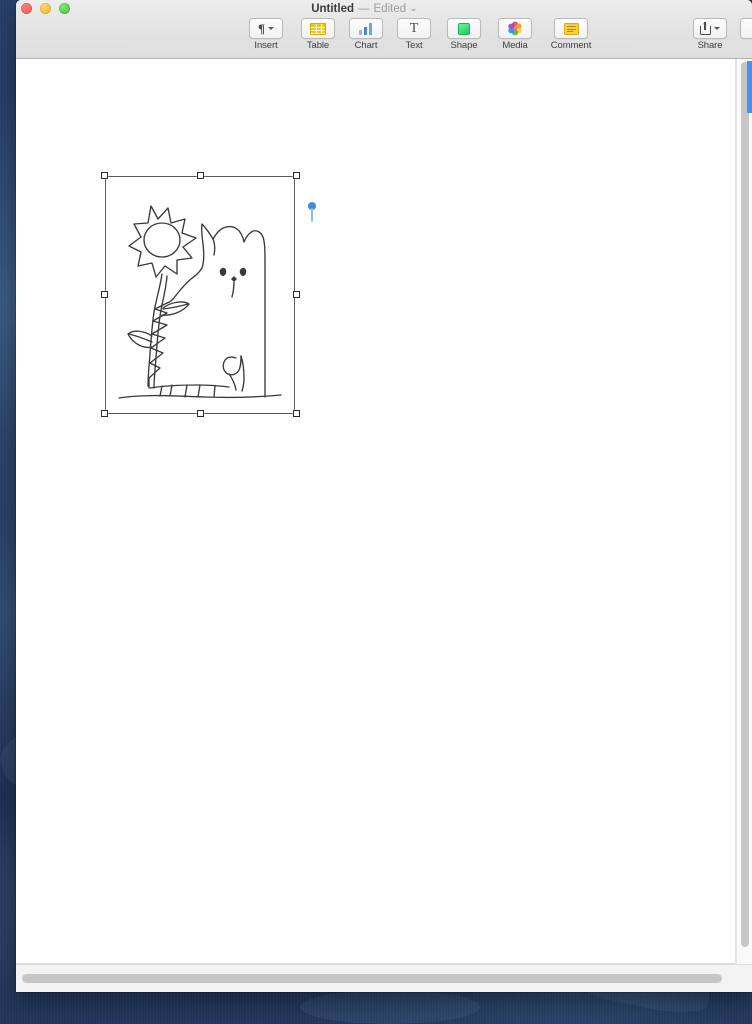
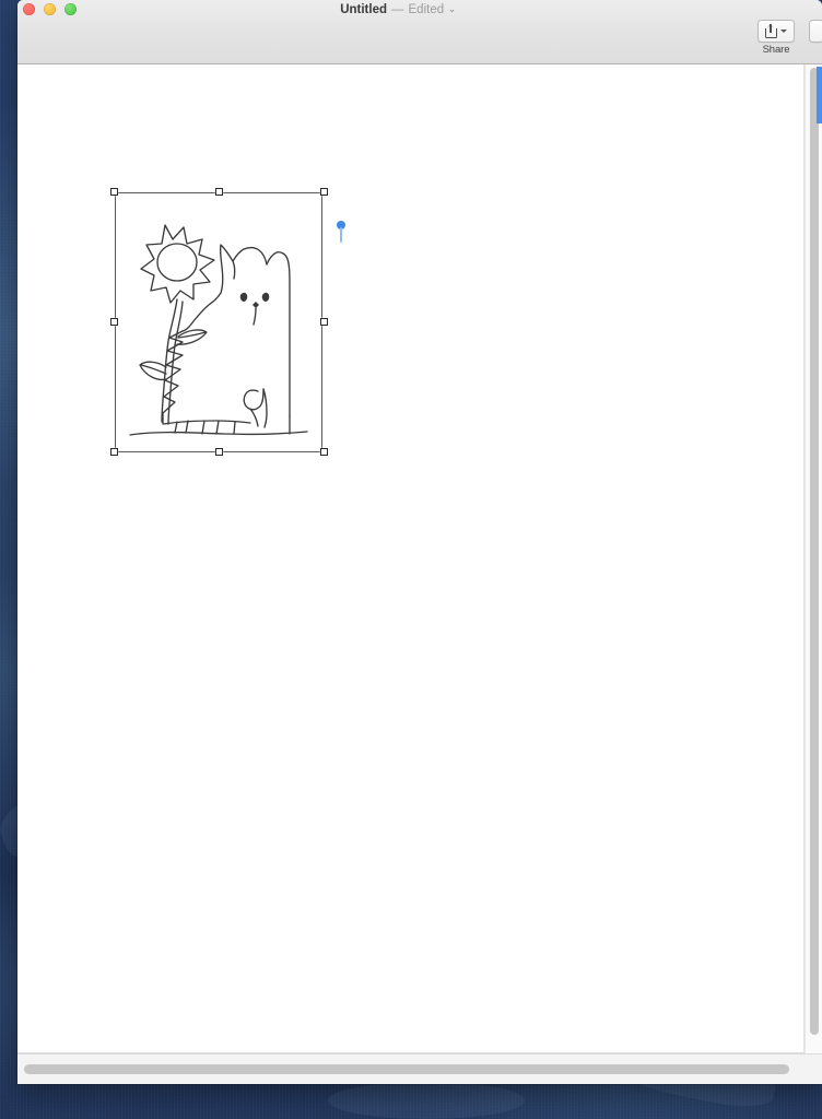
  Untitled
  —
  Edited
  ⌄
- ¶
- Insert
- Table
- Chart
- T
- Text
- Shape
- Media
- Comment
  Share
